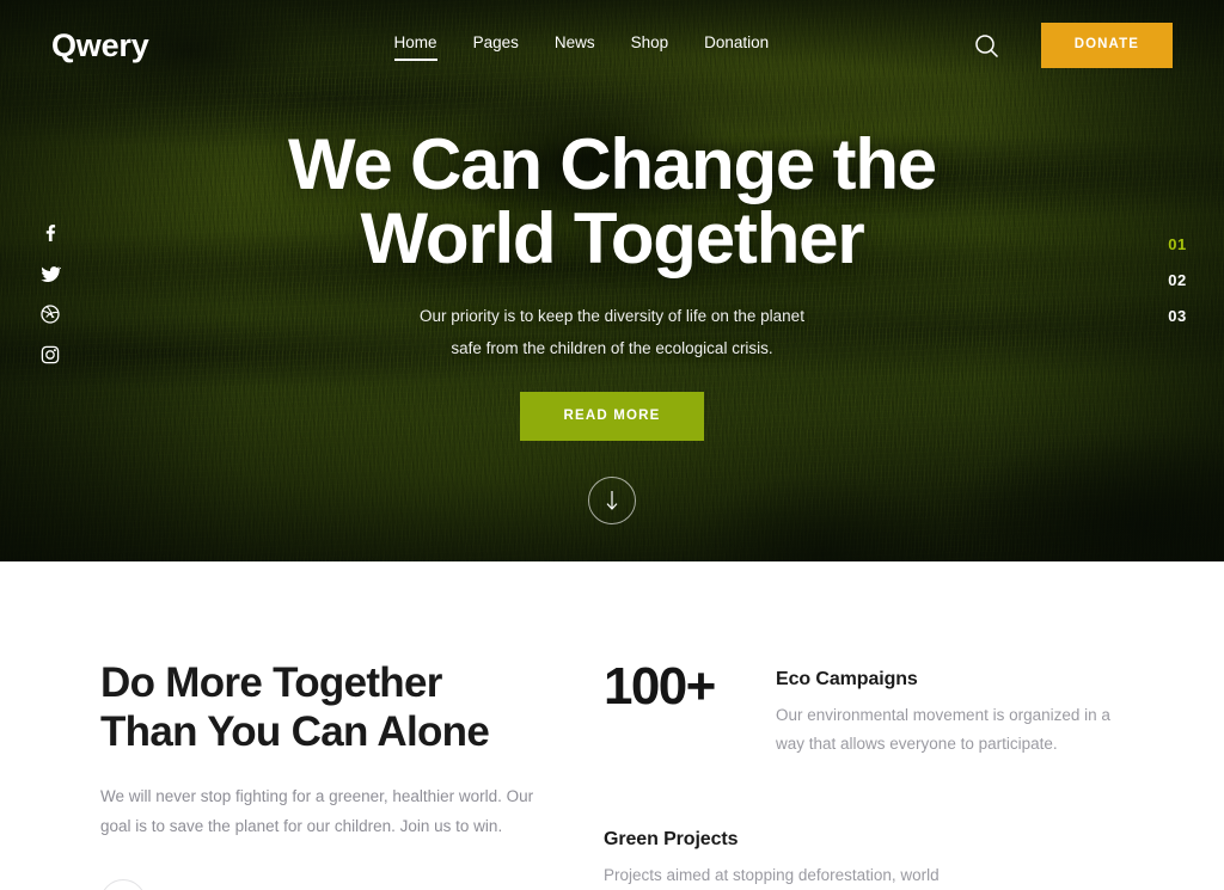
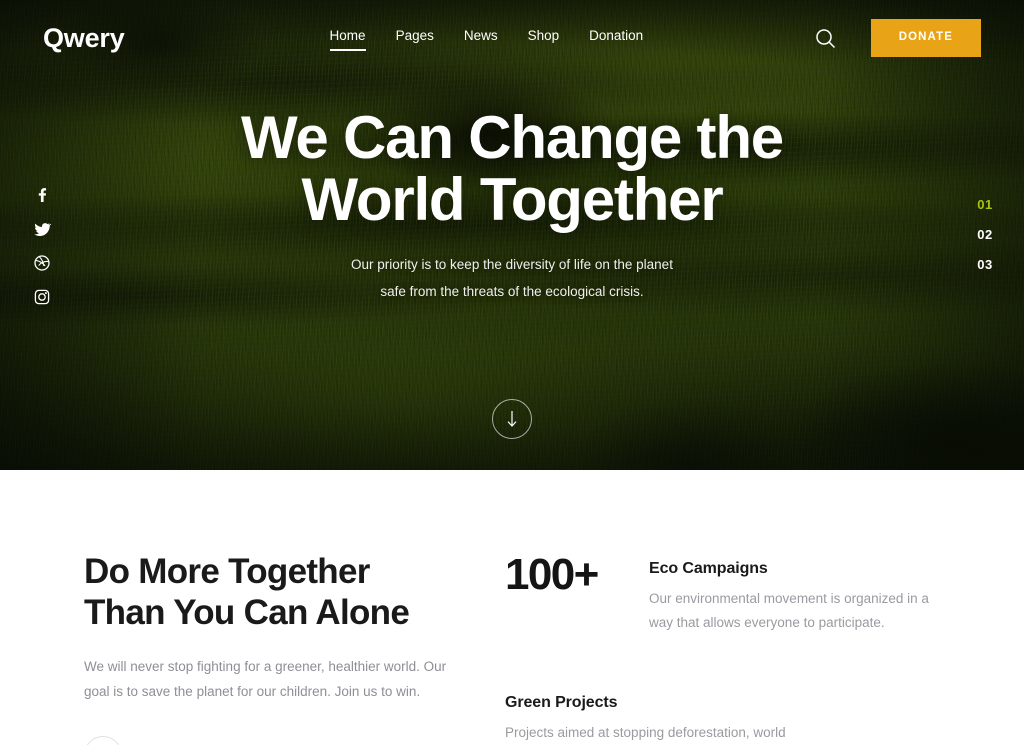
  Qwery
  Home
  Pages
  News
  Shop
  Donation
  DONATE
  01
  02
  03
  We Can Change the
  World Together
  Our priority is to keep the diversity of life on the planet
- safe from the children of the ecological crisis.
+ safe from the threats of the ecological crisis.
- READ MORE
  Do More Together
  Than You Can Alone
  We will never stop fighting for a greener, healthier world. Our goal is to save the planet for our children. Join us to win.
  100+
  Eco Campaigns
  Our environmental movement is organized in a way that allows everyone to participate.
  Green Projects
